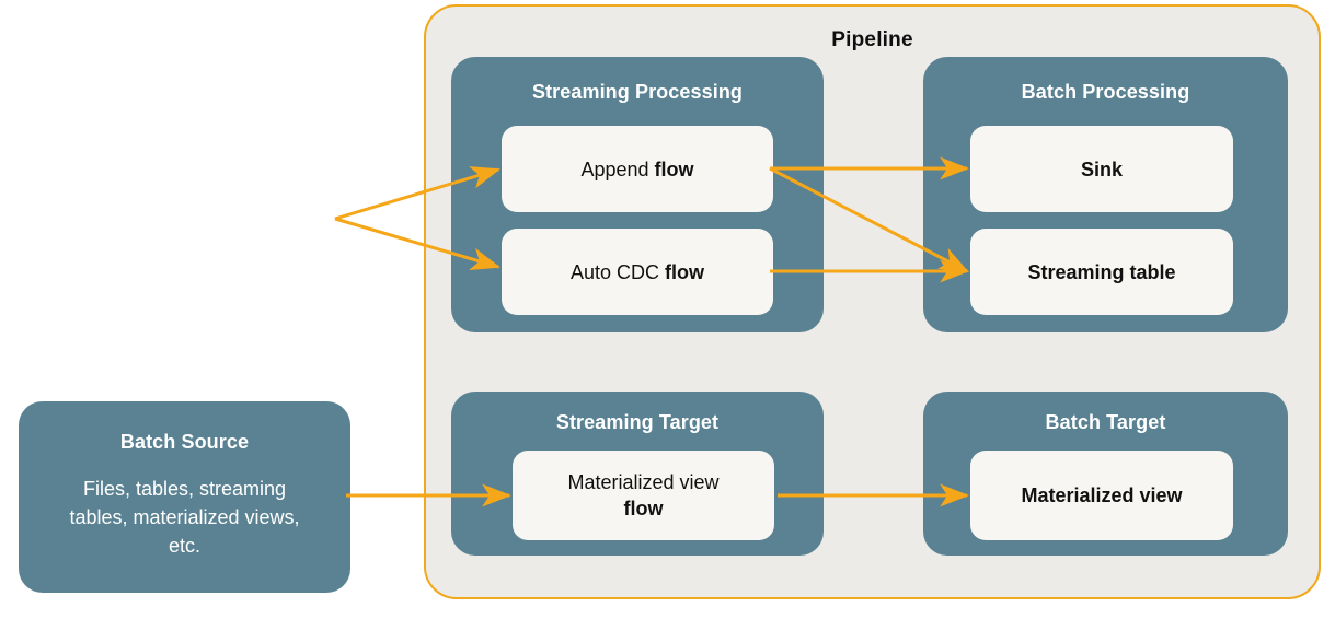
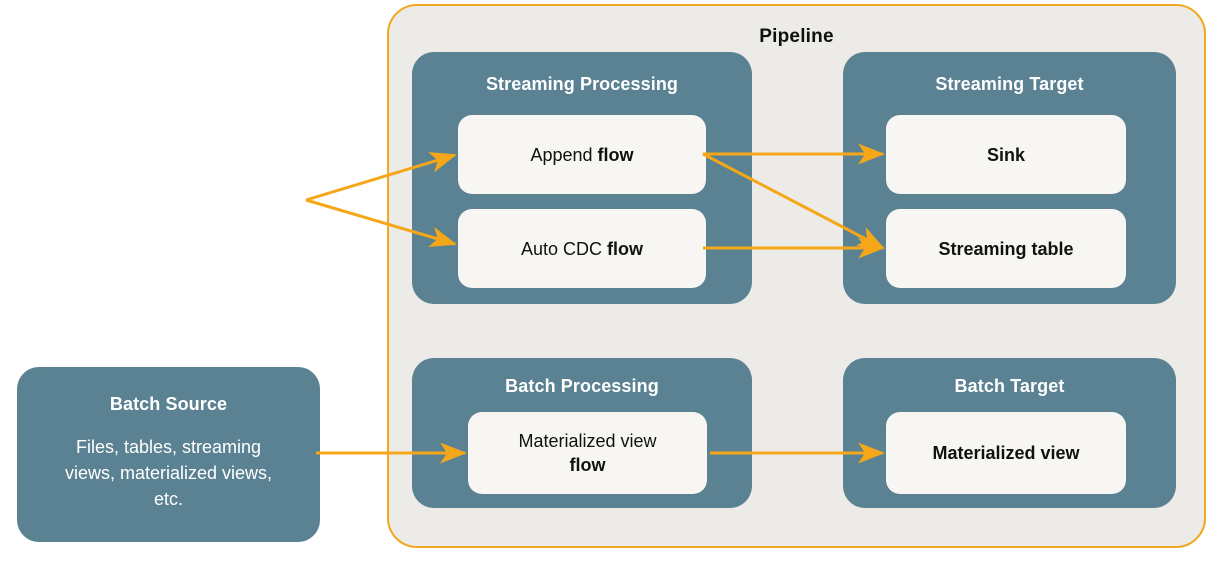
  Pipeline
  Batch Source
- Files, tables, streaming tables, materialized views, etc.
+ Files, tables, streaming views, materialized views, etc.
  Streaming Processing
  Append flow
  Auto CDC flow
- Batch Processing
+ Streaming Target
  Sink
  Streaming table
- Streaming Target
+ Batch Processing
  Materialized view
  flow
  Batch Target
  Materialized view
